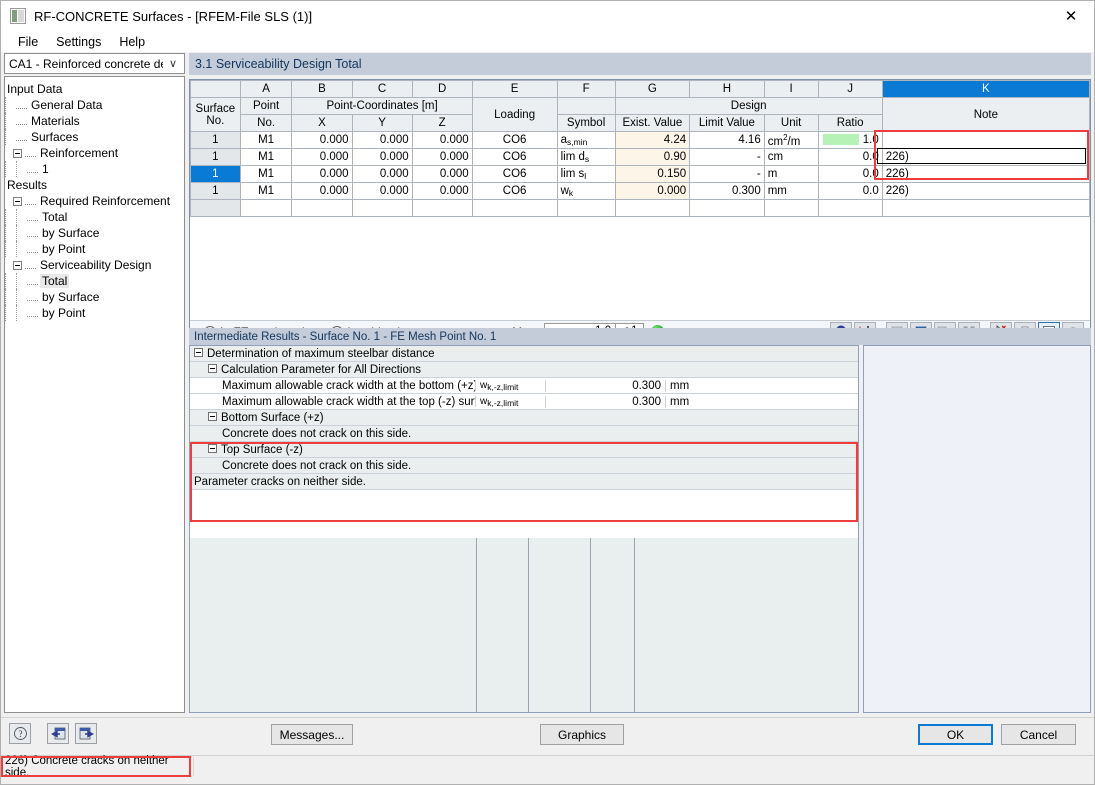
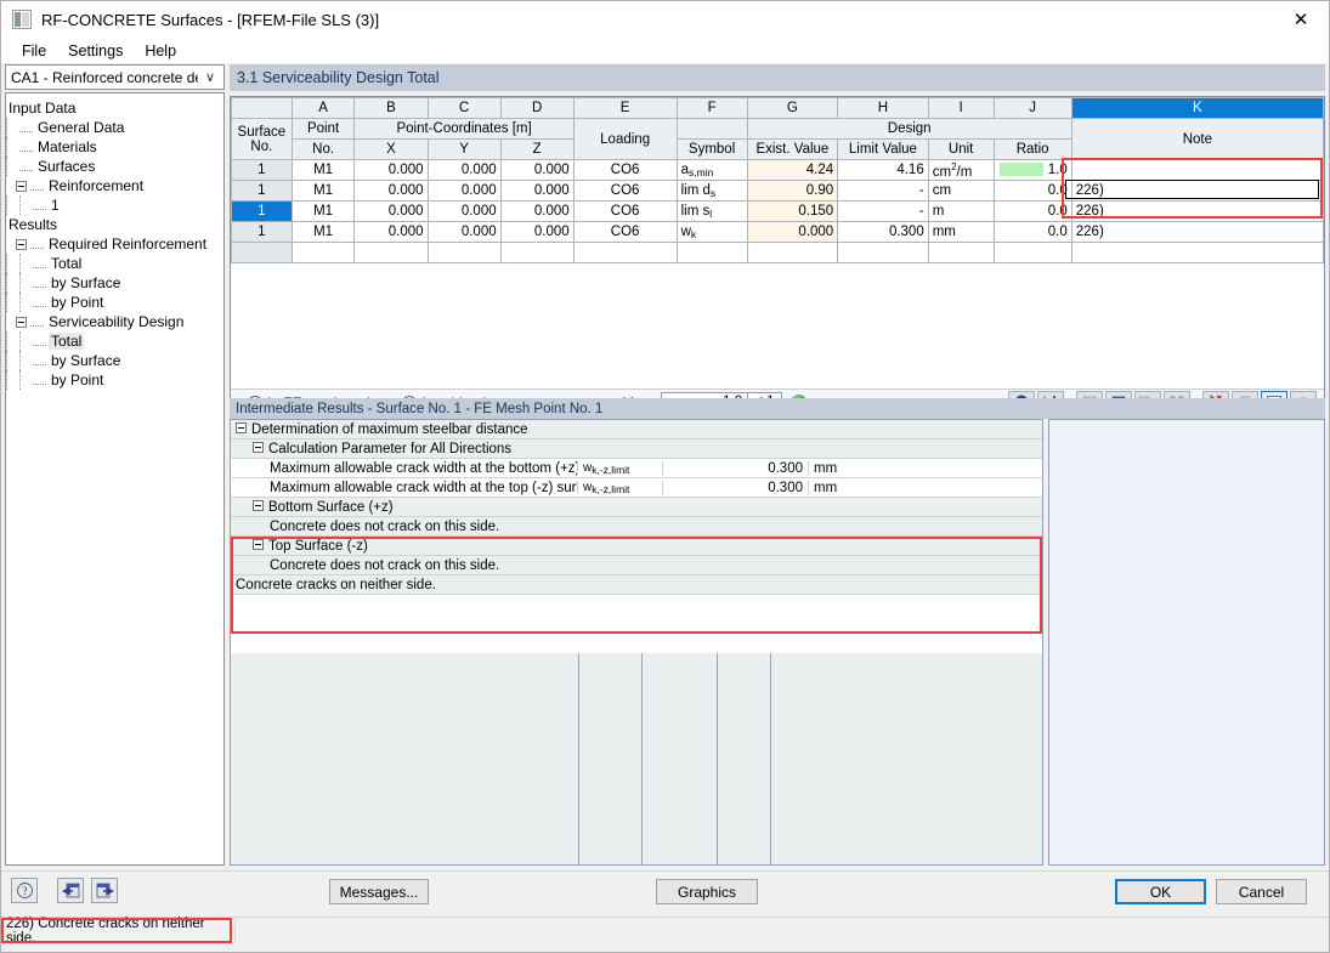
- RF-CONCRETE Surfaces - [RFEM-File SLS (1)]
+ RF-CONCRETE Surfaces - [RFEM-File SLS (3)]
  ✕
  File
  Settings
  Help
  CA1 - Reinforced concrete d
  ∨
  Input Data
  General Data
  Materials
  Surfaces
  Reinforcement
  1
  Results
  Required Reinforcement
  Total
  by Surface
  by Point
  Serviceability Design
  Total
  by Surface
  by Point
  3.1 Serviceability Design Total
  	A	B	C	D	E	F	G	H	I	J	K
  SurfaceNo.	Point	Point-Coordinates [m]	Loading		Design	Note
  No.	X	Y	Z	Symbol	Exist. Value	Limit Value	Unit	Ratio
  1	M1	0.000	0.000	0.000	CO6	as,min	4.24	4.16	cm2/m	1.0
  1	M1	0.000	0.000	0.000	CO6	lim ds	0.90	-	cm	0.0	226)
  1	M1	0.000	0.000	0.000	CO6	lim sl	0.150	-	m	0.0	226)
  1	M1	0.000	0.000	0.000	CO6	wk	0.000	0.300	mm	0.0	226)
  Intermediate Results - Surface No. 1 - FE Mesh Point No. 1
  Determination of maximum steelbar distance
  Calculation Parameter for All Directions
  Maximum allowable crack width at the bottom (+z
  wk,-z,limit
  0.300
  mm
  Maximum allowable crack width at the top (-z) sur
  wk,-z,limit
  0.300
  mm
  Bottom Surface (+z)
  Concrete does not crack on this side.
  Top Surface (-z)
  Concrete does not crack on this side.
- Parameter cracks on neither side.
+ Concrete cracks on neither side.
  ?
  Messages...
  Graphics
  OK
  Cancel
  226) Concrete cracks on neither side.
